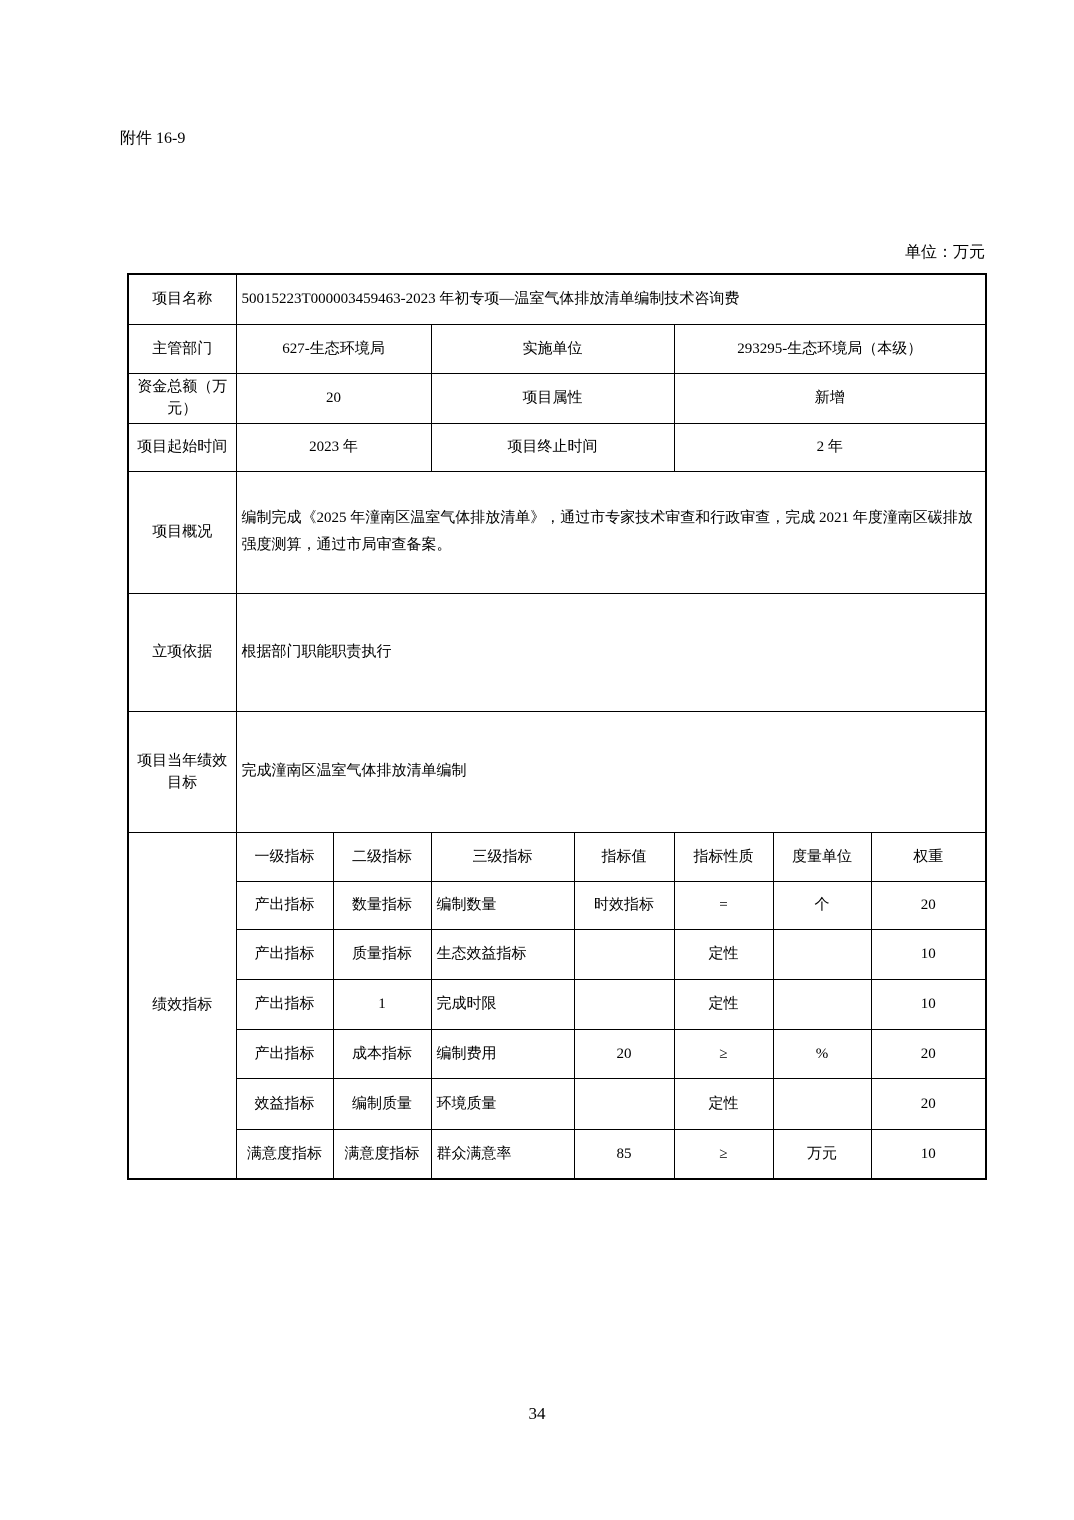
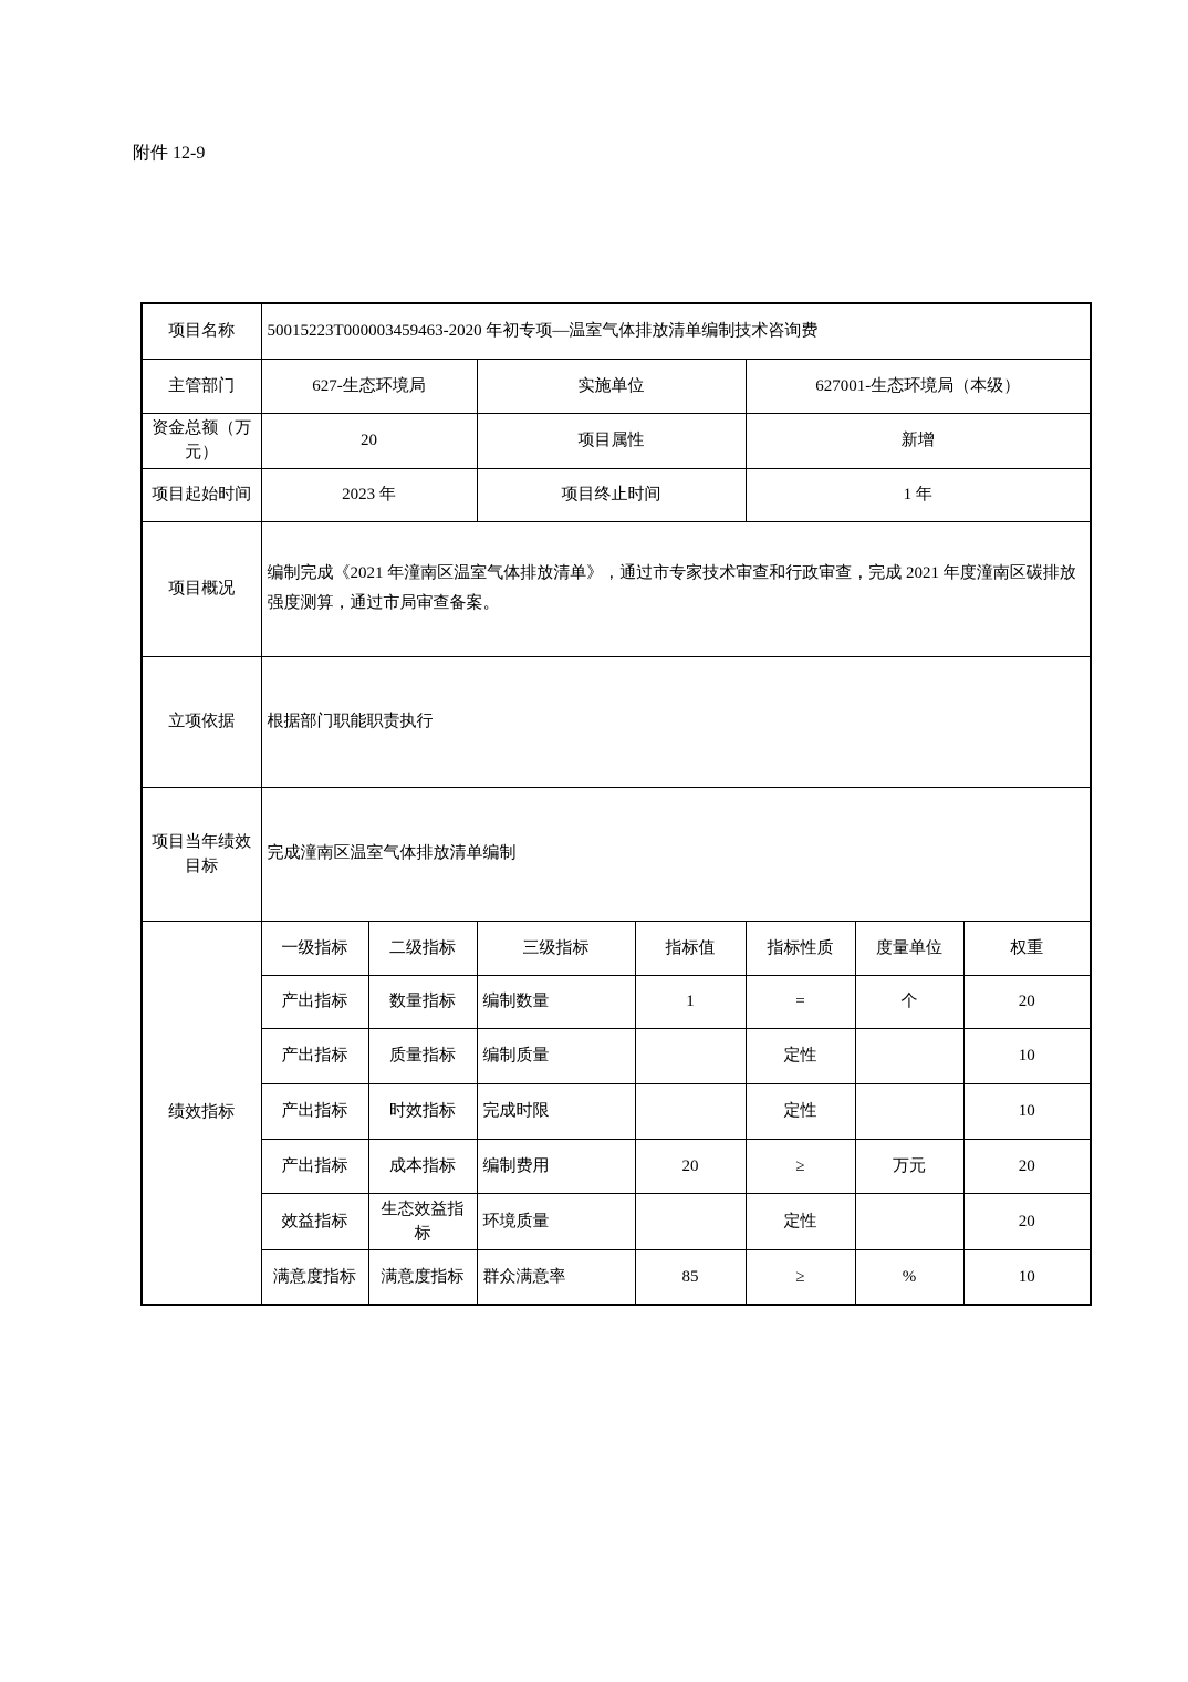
- 附件 16-9
+ 附件 12-9
- 单位：万元
- 项目名称	50015223T000003459463-2023 年初专项—温室气体排放清单编制技术咨询费
+ 项目名称	50015223T000003459463-2020 年初专项—温室气体排放清单编制技术咨询费
- 主管部门	627-生态环境局	实施单位	293295-生态环境局（本级）
+ 主管部门	627-生态环境局	实施单位	627001-生态环境局（本级）
  资金总额（万元）	20	项目属性	新增
- 项目起始时间	2023 年	项目终止时间	2 年
+ 项目起始时间	2023 年	项目终止时间	1 年
- 项目概况	编制完成《2025 年潼南区温室气体排放清单》，通过市专家技术审查和行政审查，完成 2021 年度潼南区碳排放强度测算，通过市局审查备案。
+ 项目概况	编制完成《2021 年潼南区温室气体排放清单》，通过市专家技术审查和行政审查，完成 2021 年度潼南区碳排放强度测算，通过市局审查备案。
  立项依据	根据部门职能职责执行
  项目当年绩效目标	完成潼南区温室气体排放清单编制
  绩效指标	一级指标	二级指标	三级指标	指标值	指标性质	度量单位	权重
- 产出指标	数量指标	编制数量	时效指标	=	个	20
+ 产出指标	数量指标	编制数量	1	=	个	20
- 产出指标	质量指标	生态效益指标		定性		10
+ 产出指标	质量指标	编制质量		定性		10
- 产出指标	1	完成时限		定性		10
+ 产出指标	时效指标	完成时限		定性		10
- 产出指标	成本指标	编制费用	20	≥	%	20
+ 产出指标	成本指标	编制费用	20	≥	万元	20
- 效益指标	编制质量	环境质量		定性		20
+ 效益指标	生态效益指标	环境质量		定性		20
- 满意度指标	满意度指标	群众满意率	85	≥	万元	10
+ 满意度指标	满意度指标	群众满意率	85	≥	%	10
- 34
